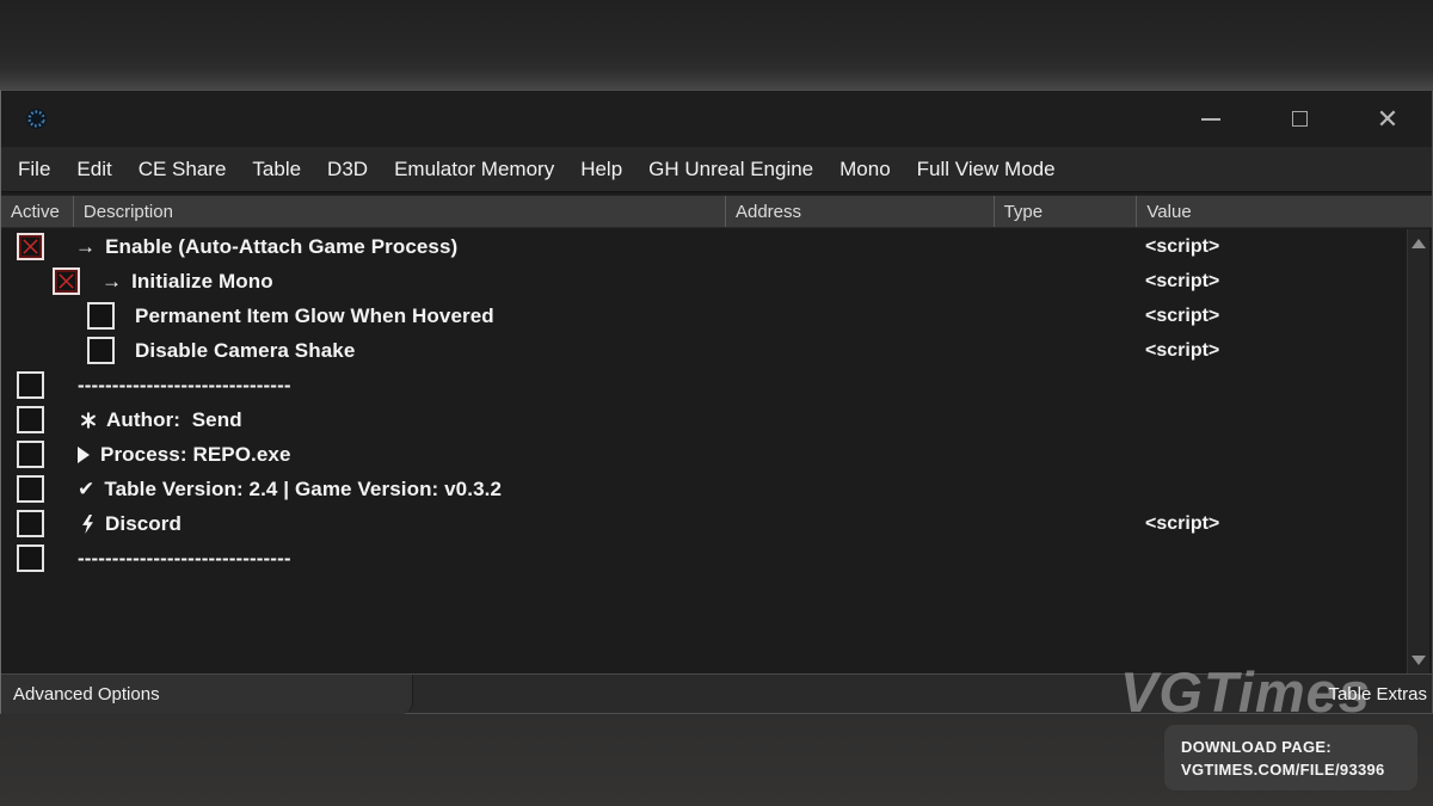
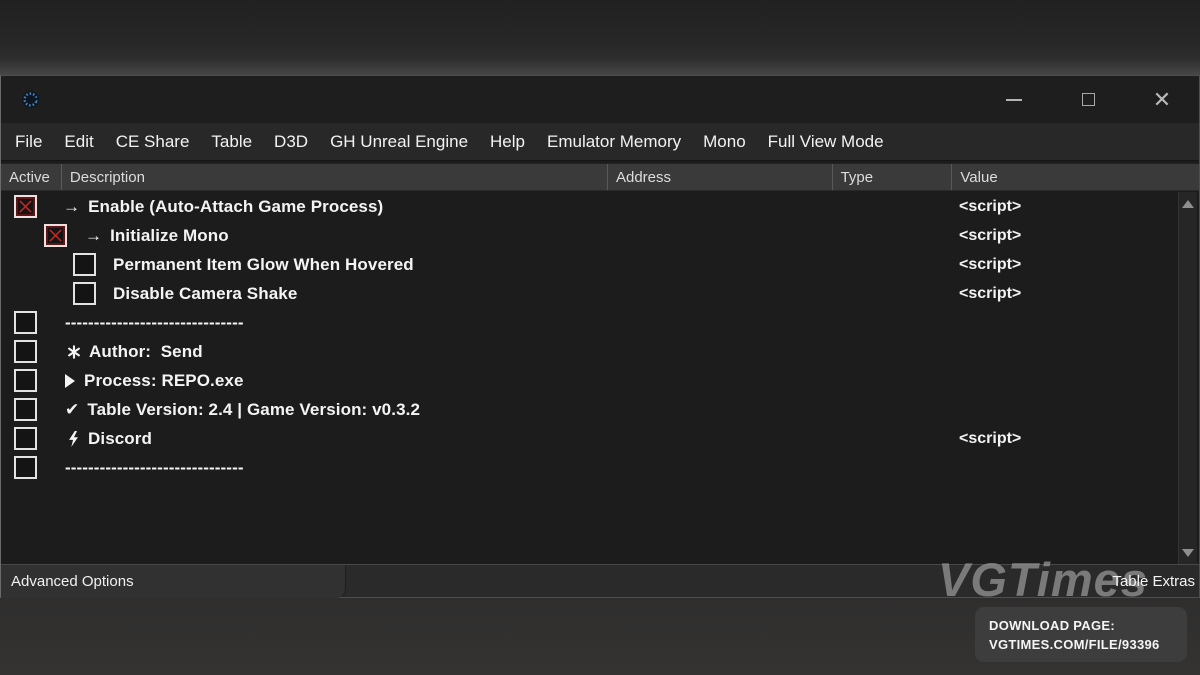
  ✕
  File
  Edit
  CE Share
  Table
  D3D
- Emulator Memory
+ GH Unreal Engine
  Help
- GH Unreal Engine
+ Emulator Memory
  Mono
  Full View Mode
  Active
  Description
  Address
  Type
  Value
  →
  Enable (Auto-Attach Game Process)
  <script>
  →
  Initialize Mono
  <script>
  Permanent Item Glow When Hovered
  <script>
  Disable Camera Shake
  <script>
  -------------------------------
  Author: Send
  Process: REPO.exe
  ✔
  Table Version: 2.4 | Game Version: v0.3.2
  Discord
  <script>
  -------------------------------
  Advanced Options
  Table Extras
  VGTimes
  DOWNLOAD PAGE:
  VGTIMES.COM/FILE/93396
